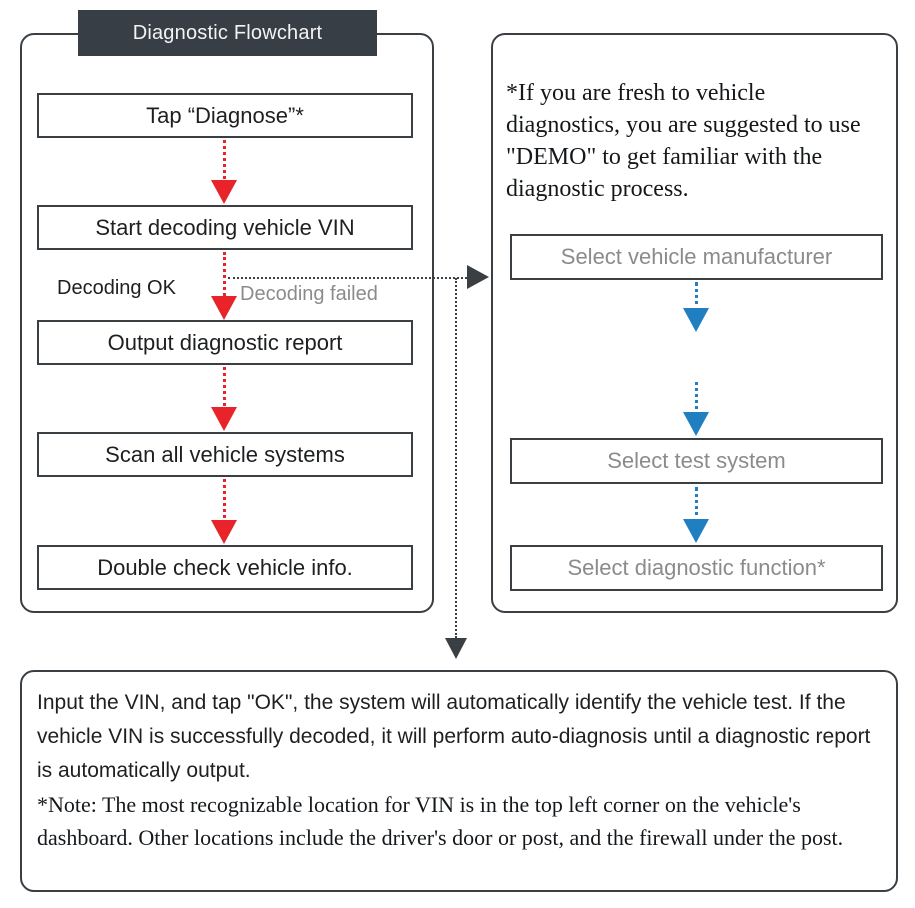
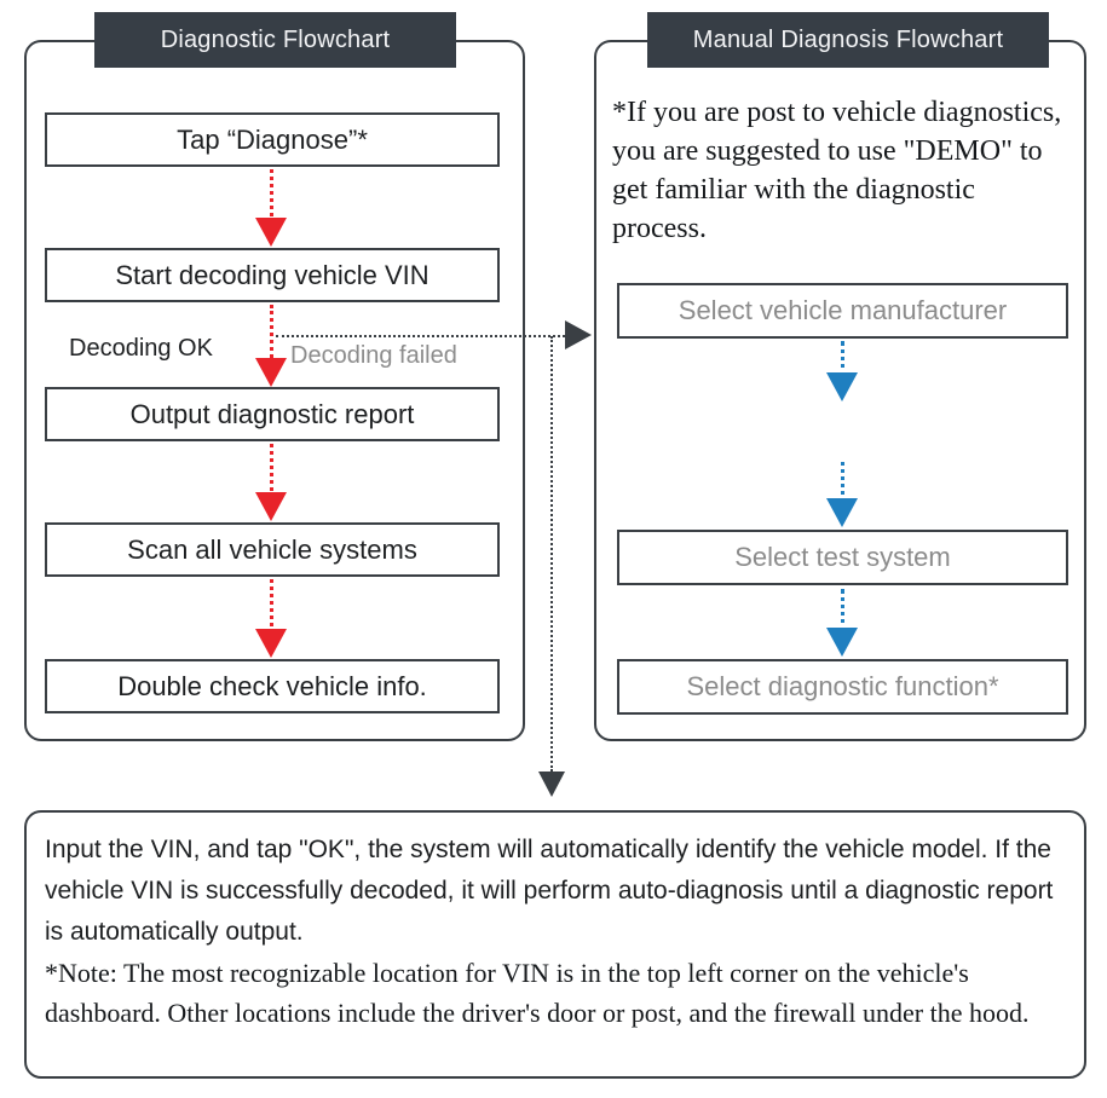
  Diagnostic Flowchart
  Tap “Diagnose”*
  Start decoding vehicle VIN
  Decoding OK
  Decoding failed
  Output diagnostic report
  Scan all vehicle systems
  Double check vehicle info.
+ Manual Diagnosis Flowchart
- *If you are fresh to vehicle diagnostics, you are suggested to use "DEMO" to get familiar with the diagnostic process.
+ *If you are post to vehicle diagnostics, you are suggested to use "DEMO" to get familiar with the diagnostic process.
  Select vehicle manufacturer
  Select test system
  Select diagnostic function*
- Input the VIN, and tap "OK", the system will automatically identify the vehicle test. If the vehicle VIN is successfully decoded, it will perform auto-diagnosis until a diagnostic report is automatically output.
+ Input the VIN, and tap "OK", the system will automatically identify the vehicle model. If the vehicle VIN is successfully decoded, it will perform auto-diagnosis until a diagnostic report is automatically output.
- *Note: The most recognizable location for VIN is in the top left corner on the vehicle's dashboard. Other locations include the driver's door or post, and the firewall under the post.
+ *Note: The most recognizable location for VIN is in the top left corner on the vehicle's dashboard. Other locations include the driver's door or post, and the firewall under the hood.
